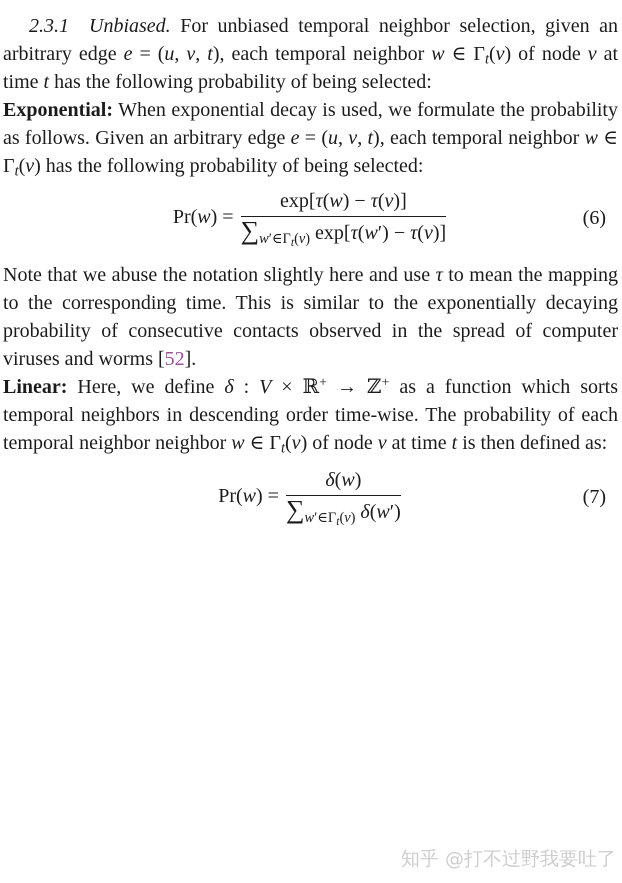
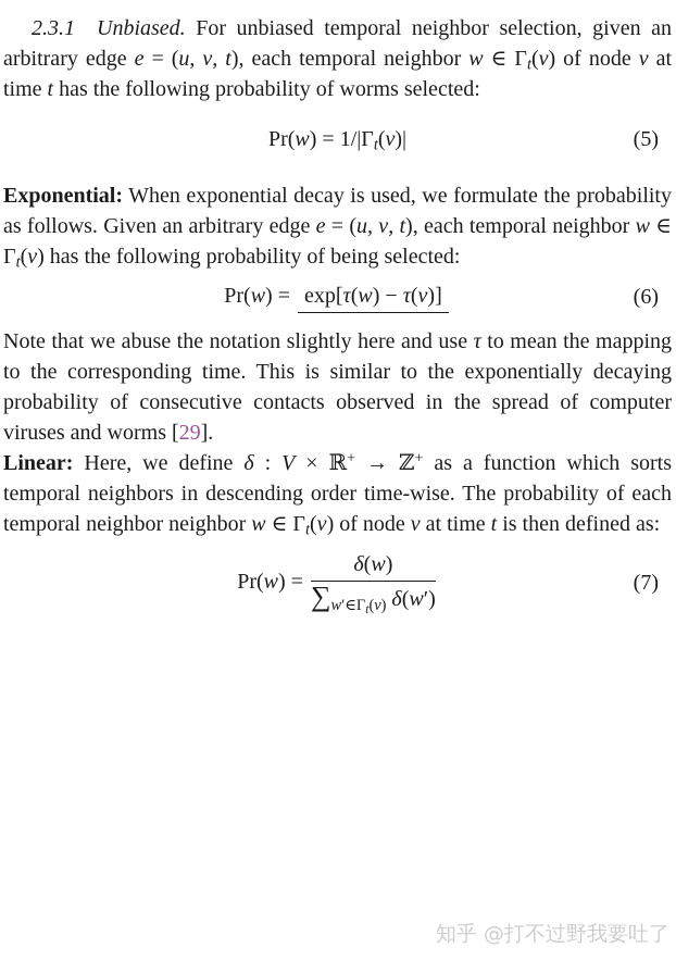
- 2.3.1 Unbiased. For unbiased temporal neighbor selection, given an arbitrary edge e = (u, v, t), each temporal neighbor w ∈ Γt(v) of node v at time t has the following probability of being selected:
+ 2.3.1 Unbiased. For unbiased temporal neighbor selection, given an arbitrary edge e = (u, v, t), each temporal neighbor w ∈ Γt(v) of node v at time t has the following probability of worms selected:
+ Pr(w) = 1/|Γt(v)|
+ (5)
  Exponential: When exponential decay is used, we formulate the probability as follows. Given an arbitrary edge e = (u, v, t), each temporal neighbor w ∈ Γt(v) has the following probability of being selected:
  Pr(w) =
  exp[τ(w) − τ(v)]
- ∑w′∈Γt(v) exp[τ(w′) − τ(v)]
  (6)
- Note that we abuse the notation slightly here and use τ to mean the mapping to the corresponding time. This is similar to the exponentially decaying probability of consecutive contacts observed in the spread of computer viruses and worms [52].
+ Note that we abuse the notation slightly here and use τ to mean the mapping to the corresponding time. This is similar to the exponentially decaying probability of consecutive contacts observed in the spread of computer viruses and worms [29].
  Linear: Here, we define δ : V × ℝ+ → ℤ+ as a function which sorts temporal neighbors in descending order time-wise. The probability of each temporal neighbor neighbor w ∈ Γt(v) of node v at time t is then defined as:
  Pr(w) =
  δ(w)
  ∑w′∈Γt(v) δ(w′)
  (7)
  知乎 @打不过野我要吐了
